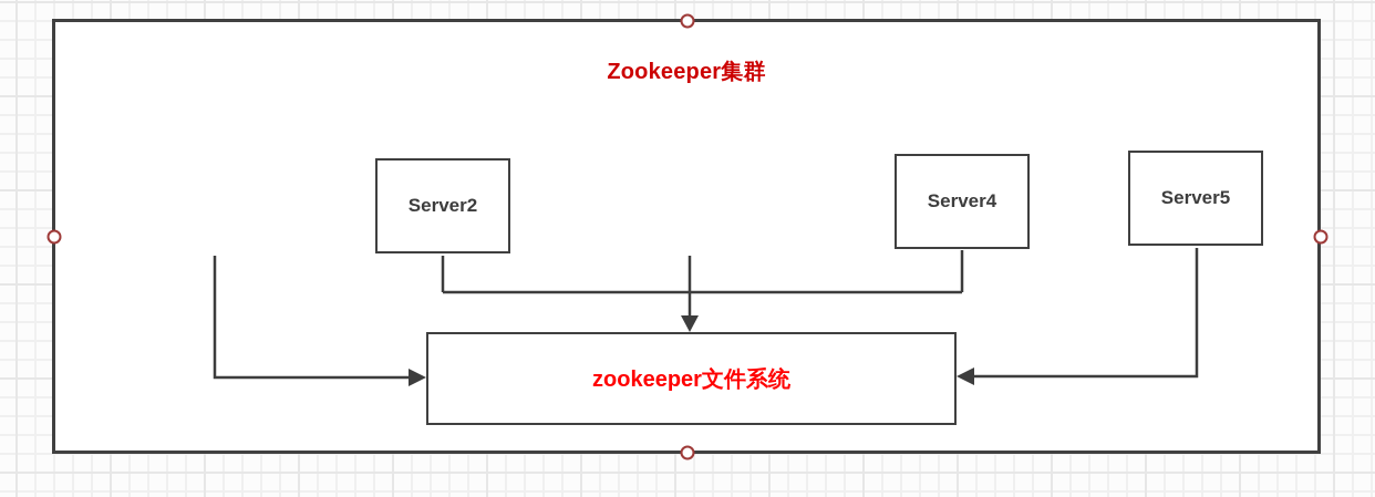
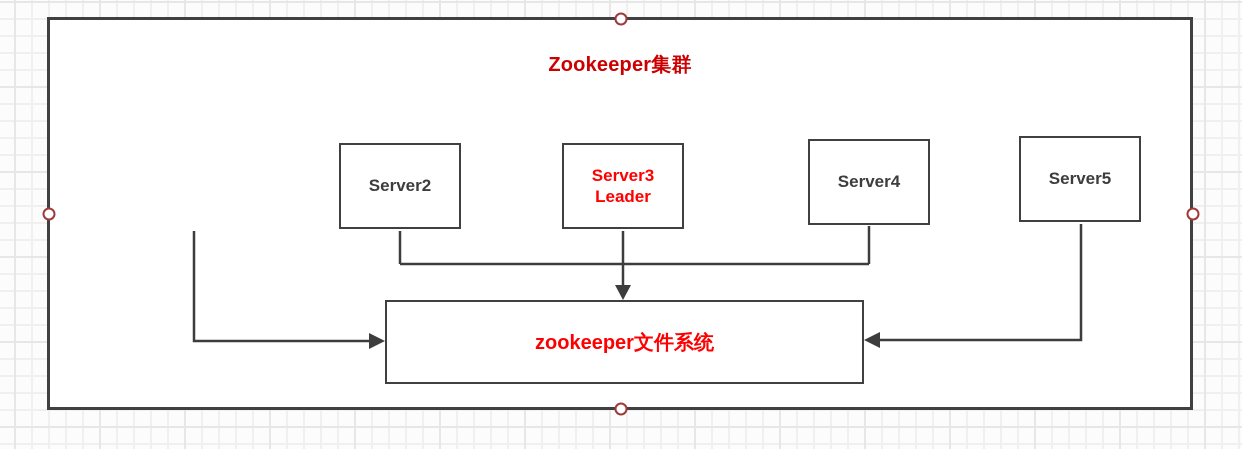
  Zookeeper集群
  Server2
+ Server3
+ Leader
  Server4
  Server5
  zookeeper文件系统
